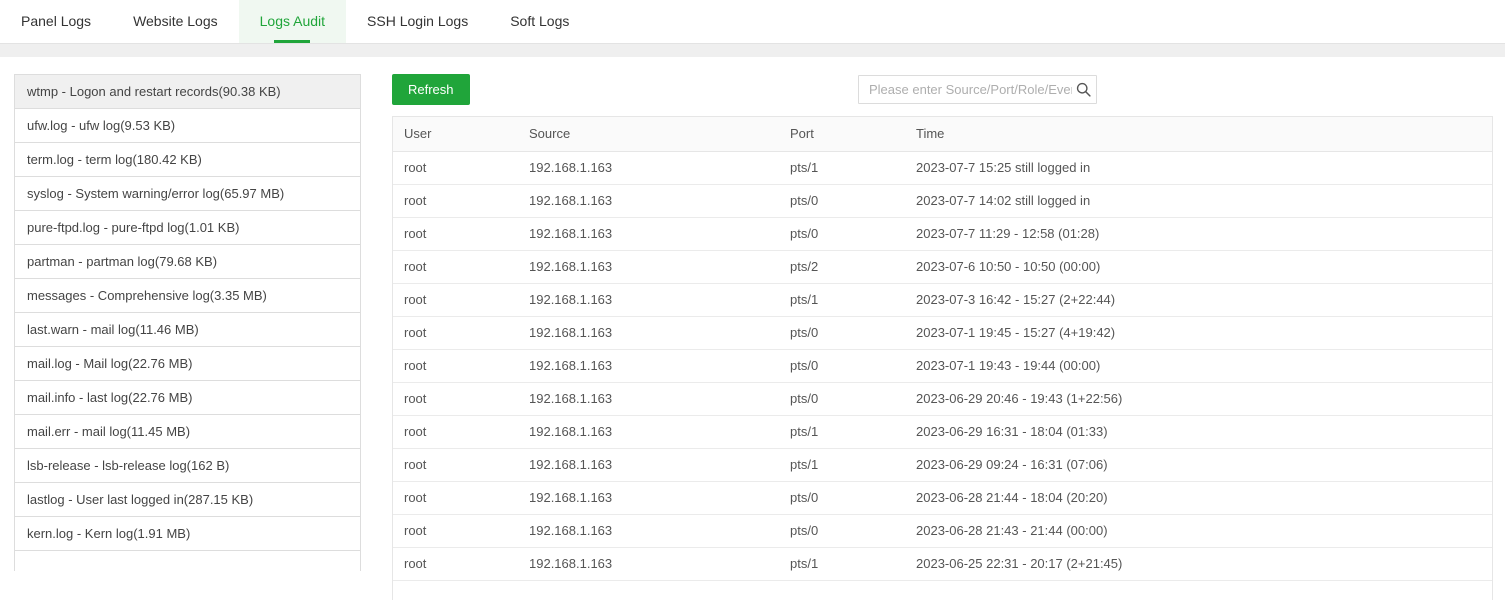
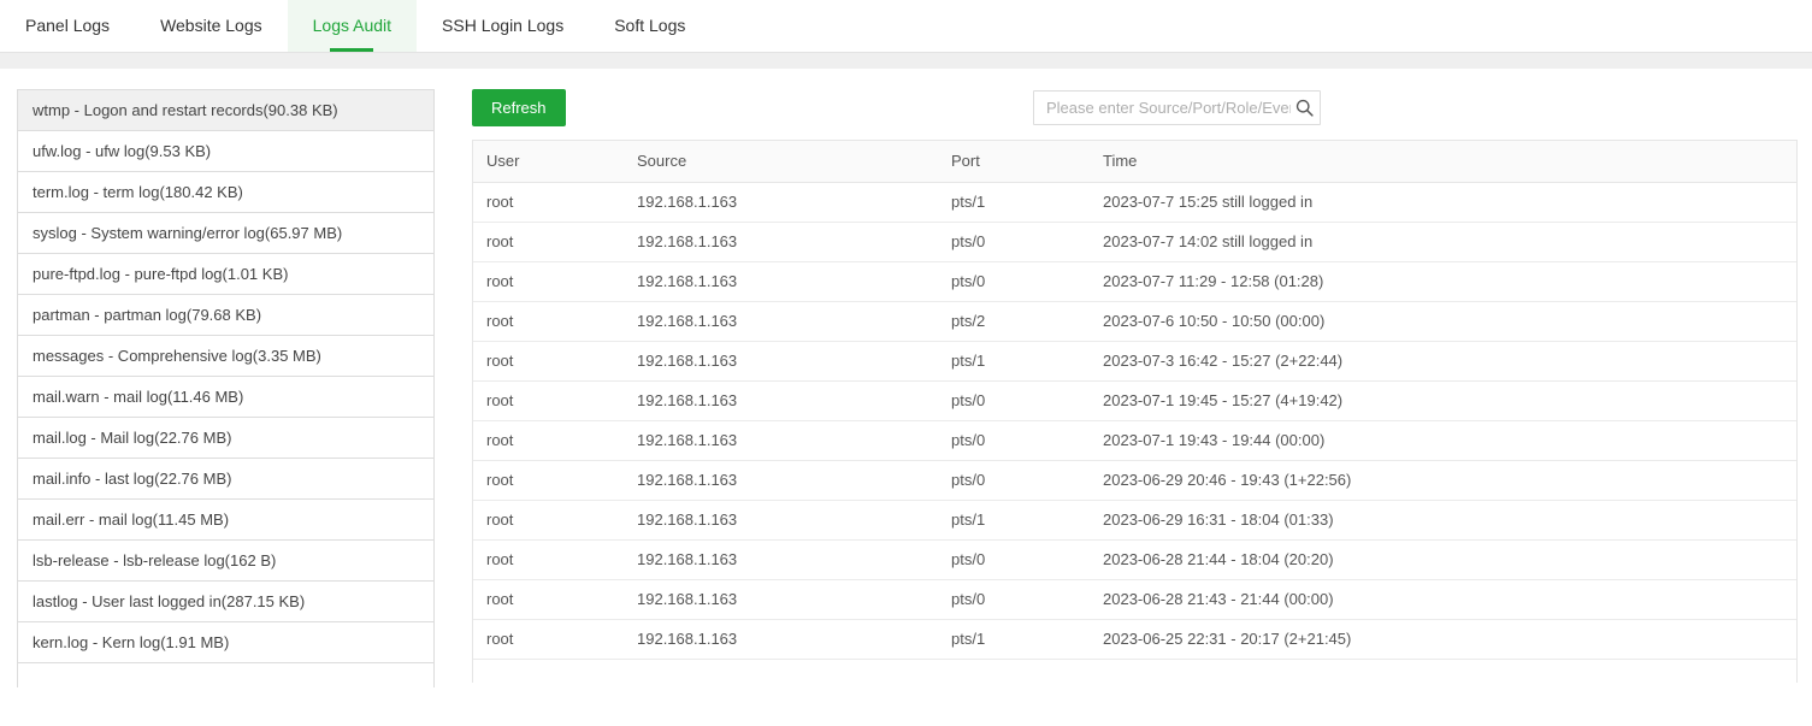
  Panel Logs
  Website Logs
  Logs Audit
  SSH Login Logs
  Soft Logs
  wtmp - Logon and restart records(90.38 KB)
  ufw.log - ufw log(9.53 KB)
  term.log - term log(180.42 KB)
  syslog - System warning/error log(65.97 MB)
  pure-ftpd.log - pure-ftpd log(1.01 KB)
  partman - partman log(79.68 KB)
  messages - Comprehensive log(3.35 MB)
- last.warn - mail log(11.46 MB)
+ mail.warn - mail log(11.46 MB)
  mail.log - Mail log(22.76 MB)
  mail.info - last log(22.76 MB)
  mail.err - mail log(11.45 MB)
  lsb-release - lsb-release log(162 B)
  lastlog - User last logged in(287.15 KB)
  kern.log - Kern log(1.91 MB)
  Refresh
  Please enter Source/Port/Role/Eve
  User	Source	Port	Time
  root	192.168.1.163	pts/1	2023-07-7 15:25 still logged in
  root	192.168.1.163	pts/0	2023-07-7 14:02 still logged in
  root	192.168.1.163	pts/0	2023-07-7 11:29 - 12:58 (01:28)
  root	192.168.1.163	pts/2	2023-07-6 10:50 - 10:50 (00:00)
  root	192.168.1.163	pts/1	2023-07-3 16:42 - 15:27 (2+22:44)
  root	192.168.1.163	pts/0	2023-07-1 19:45 - 15:27 (4+19:42)
  root	192.168.1.163	pts/0	2023-07-1 19:43 - 19:44 (00:00)
  root	192.168.1.163	pts/0	2023-06-29 20:46 - 19:43 (1+22:56)
  root	192.168.1.163	pts/1	2023-06-29 16:31 - 18:04 (01:33)
- root	192.168.1.163	pts/1	2023-06-29 09:24 - 16:31 (07:06)
  root	192.168.1.163	pts/0	2023-06-28 21:44 - 18:04 (20:20)
  root	192.168.1.163	pts/0	2023-06-28 21:43 - 21:44 (00:00)
  root	192.168.1.163	pts/1	2023-06-25 22:31 - 20:17 (2+21:45)
